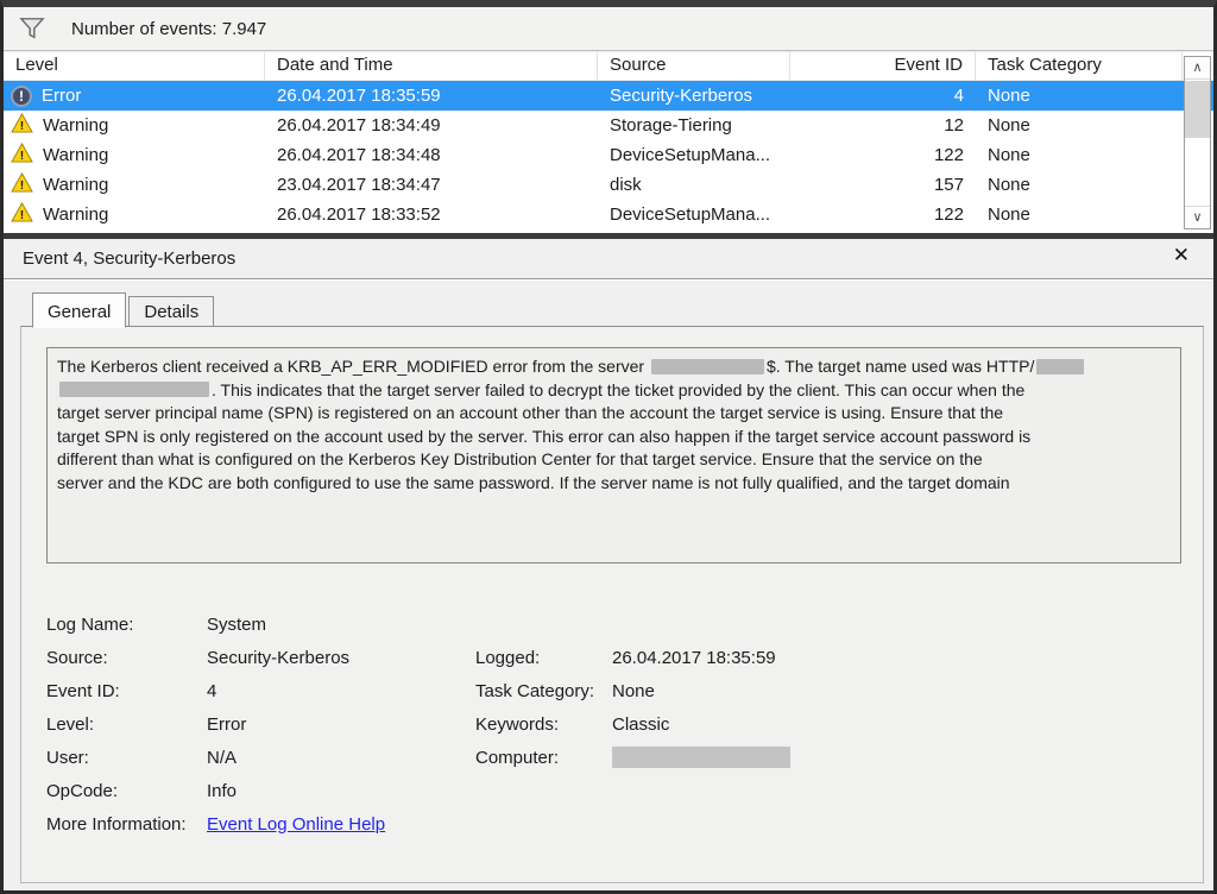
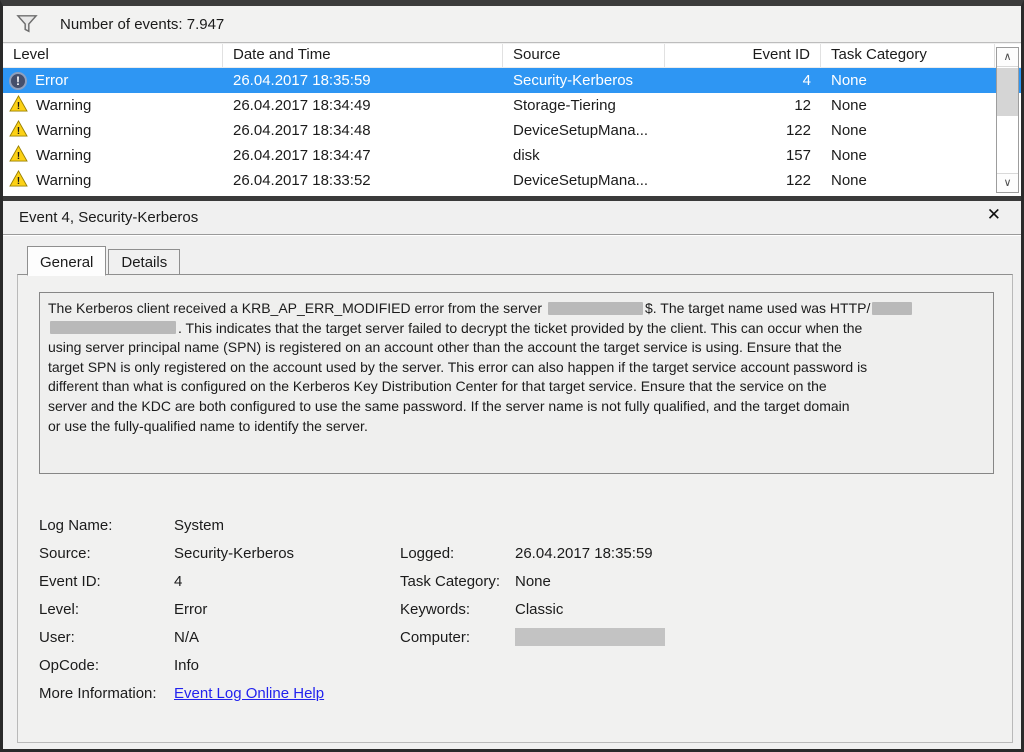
  Number of events: 7.947
  Level
  Date and Time
  Source
  Event ID
  Task Category
  !
  Error
  26.04.2017 18:35:59
  Security-Kerberos
  4
  None
  !
  Warning
  26.04.2017 18:34:49
  Storage-Tiering
  12
  None
  !
  Warning
  26.04.2017 18:34:48
  DeviceSetupMana...
  122
  None
  !
  Warning
- 23.04.2017 18:34:47
+ 26.04.2017 18:34:47
  disk
  157
  None
  !
  Warning
  26.04.2017 18:33:52
  DeviceSetupMana...
  122
  None
  ∧
  ∨
  Event 4, Security-Kerberos
  ✕
  General
  Details
  The Kerberos client received a KRB_AP_ERR_MODIFIED error from the server $. The target name used was HTTP/
  . This indicates that the target server failed to decrypt the ticket provided by the client. This can occur when the
- target server principal name (SPN) is registered on an account other than the account the target service is using. Ensure that the
+ using server principal name (SPN) is registered on an account other than the account the target service is using. Ensure that the
  target SPN is only registered on the account used by the server. This error can also happen if the target service account password is
  different than what is configured on the Kerberos Key Distribution Center for that target service. Ensure that the service on the
  server and the KDC are both configured to use the same password. If the server name is not fully qualified, and the target domain
+ or use the fully-qualified name to identify the server.
  Log Name:
  System
  Source:
  Security-Kerberos
  Event ID:
  4
  Level:
  Error
  User:
  N/A
  OpCode:
  Info
  Logged:
  26.04.2017 18:35:59
  Task Category:
  None
  Keywords:
  Classic
  Computer:
  More Information:
  Event Log Online Help
